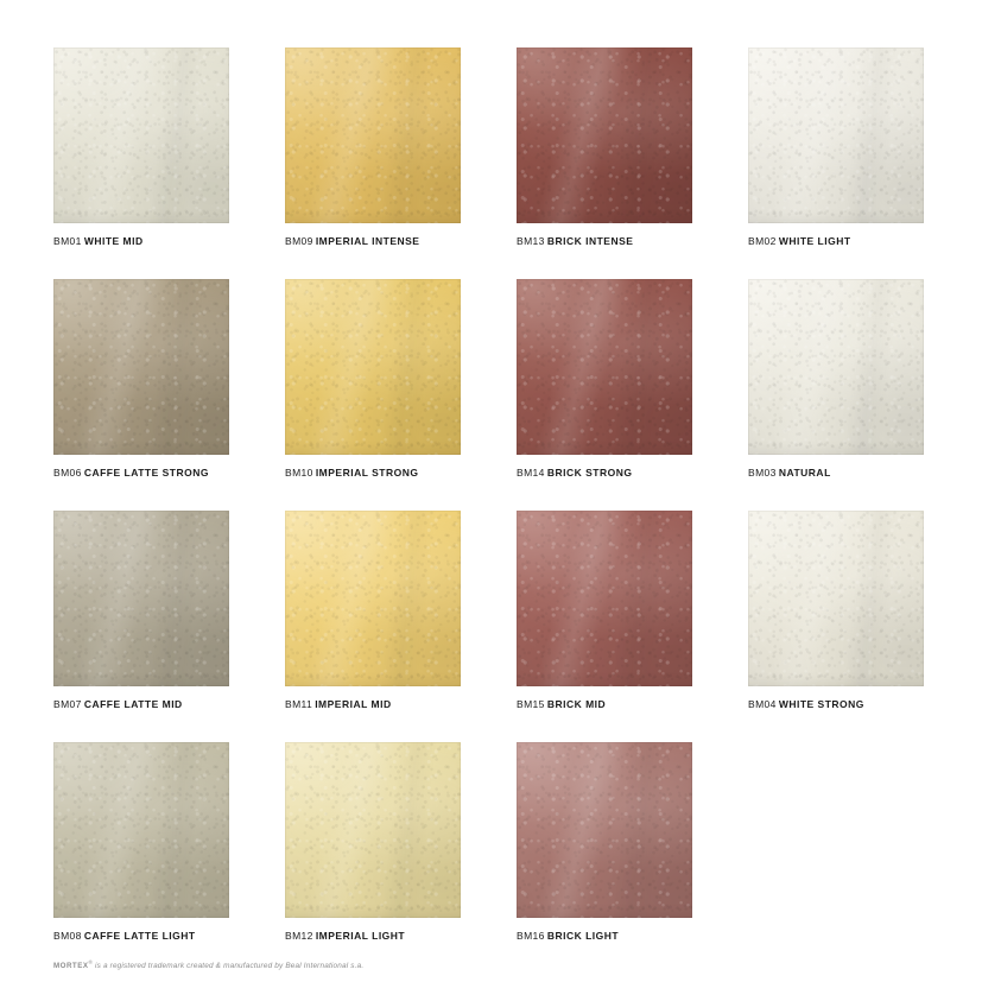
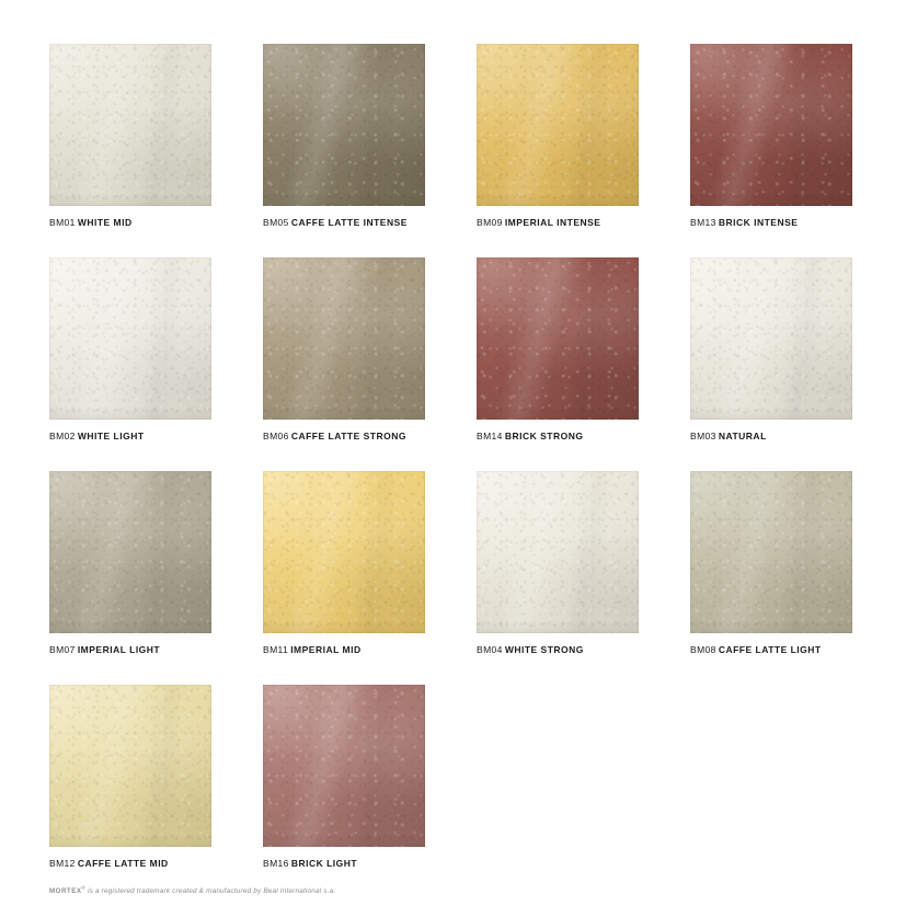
  BM01 WHITE MID
+ BM05 CAFFE LATTE INTENSE
  BM09 IMPERIAL INTENSE
  BM13 BRICK INTENSE
  BM02 WHITE LIGHT
  BM06 CAFFE LATTE STRONG
- BM10 IMPERIAL STRONG
  BM14 BRICK STRONG
  BM03 NATURAL
- BM07 CAFFE LATTE MID
+ BM07 IMPERIAL LIGHT
  BM11 IMPERIAL MID
- BM15 BRICK MID
  BM04 WHITE STRONG
  BM08 CAFFE LATTE LIGHT
- BM12 IMPERIAL LIGHT
+ BM12 CAFFE LATTE MID
  BM16 BRICK LIGHT
